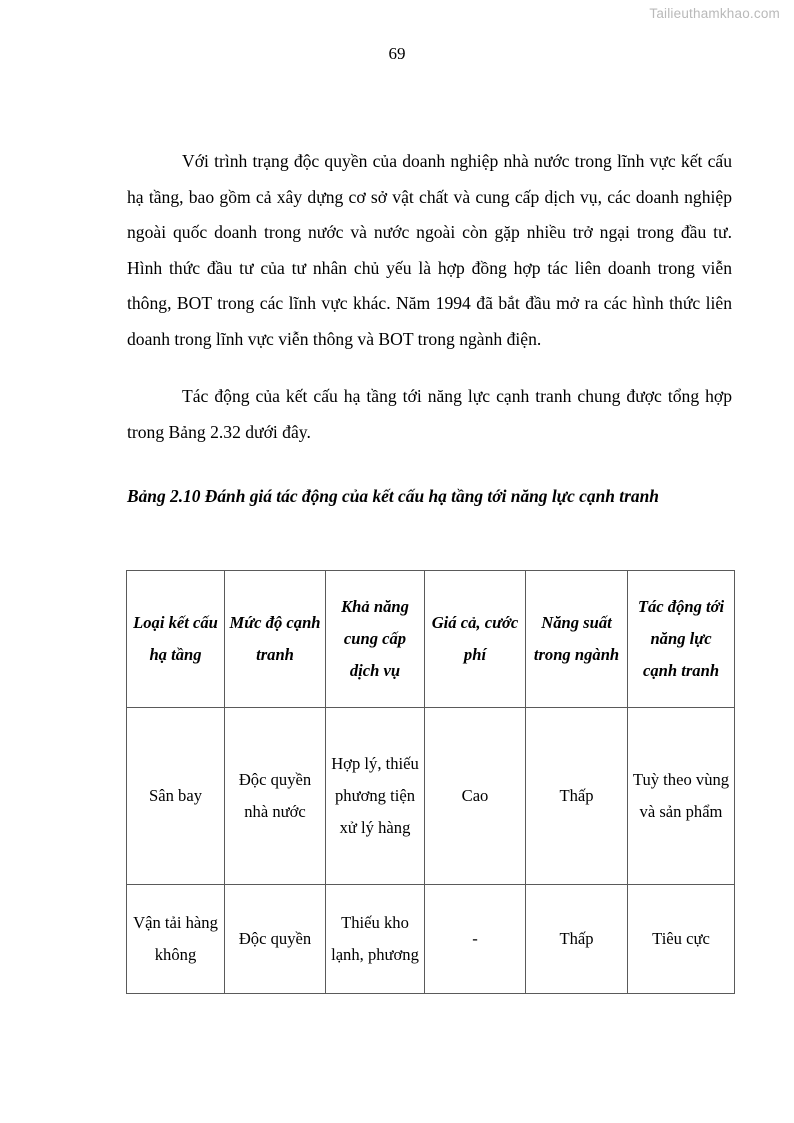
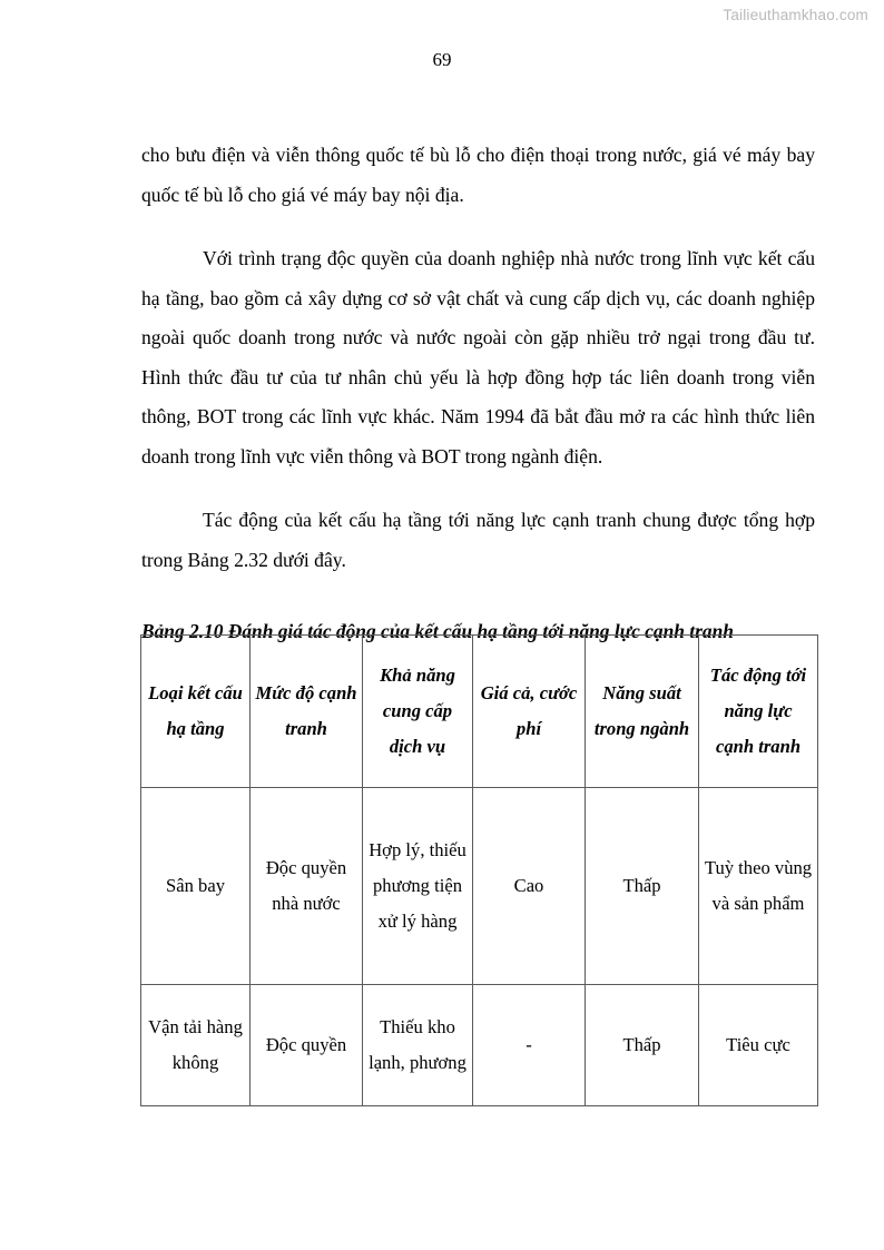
  Tailieuthamkhao.com
  69
+ cho bưu điện và viễn thông quốc tế bù lỗ cho điện thoại trong nước, giá vé máy bay quốc tế bù lỗ cho giá vé máy bay nội địa.
  Với trình trạng độc quyền của doanh nghiệp nhà nước trong lĩnh vực kết cấu hạ tầng, bao gồm cả xây dựng cơ sở vật chất và cung cấp dịch vụ, các doanh nghiệp ngoài quốc doanh trong nước và nước ngoài còn gặp nhiều trở ngại trong đầu tư. Hình thức đầu tư của tư nhân chủ yếu là hợp đồng hợp tác liên doanh trong viễn thông, BOT trong các lĩnh vực khác. Năm 1994 đã bắt đầu mở ra các hình thức liên doanh trong lĩnh vực viễn thông và BOT trong ngành điện.
  Tác động của kết cấu hạ tầng tới năng lực cạnh tranh chung được tổng hợp trong Bảng 2.32 dưới đây.
  Bảng 2.10 Đánh giá tác động của kết cấu hạ tầng tới năng lực cạnh tranh
  Loại kết cấu hạ tầng	Mức độ cạnh tranh	Khả năng cung cấp dịch vụ	Giá cả, cước phí	Năng suất trong ngành	Tác động tới năng lực cạnh tranh
  Sân bay	Độc quyền nhà nước	Hợp lý, thiếu phương tiện xử lý hàng	Cao	Thấp	Tuỳ theo vùng và sản phẩm
  Vận tải hàng không	Độc quyền	Thiếu kho lạnh, phương	-	Thấp	Tiêu cực
